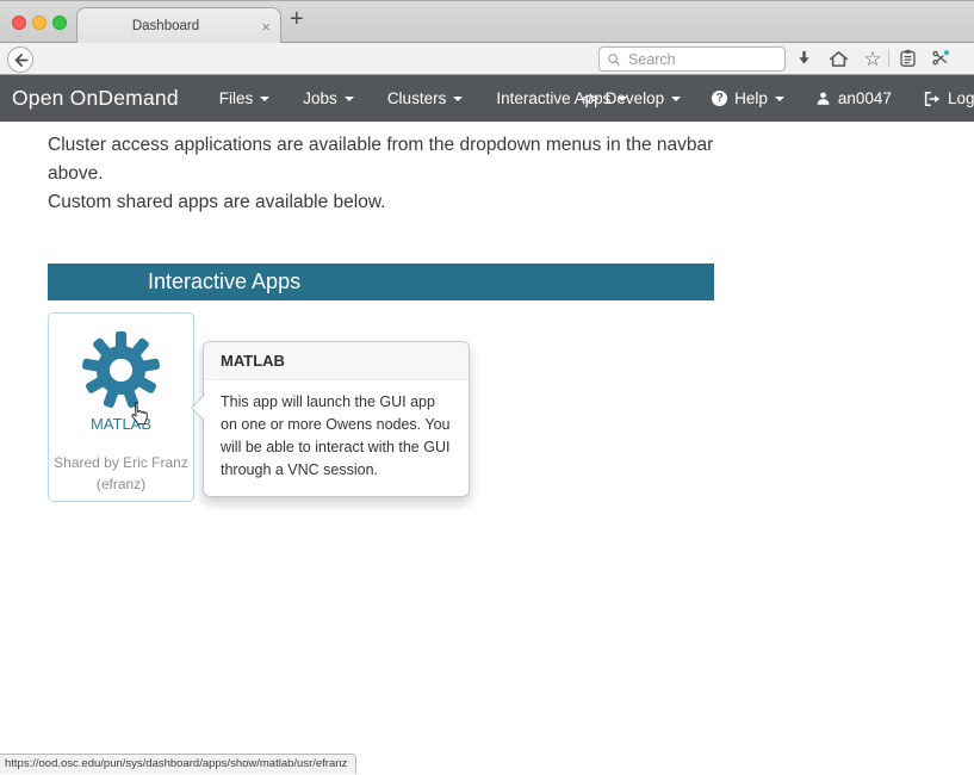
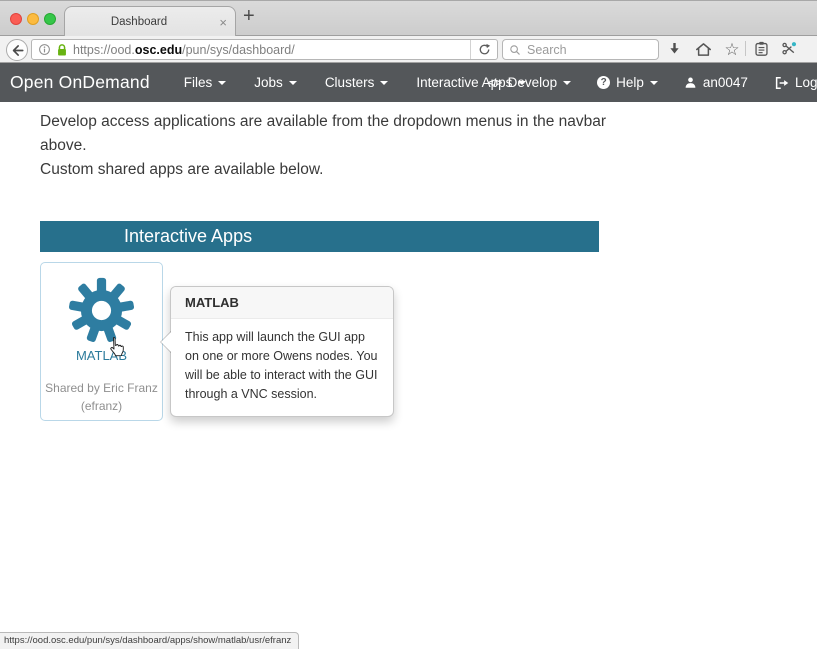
  Dashboard
  ×
  +
+ https://ood.osc.edu/pun/sys/dashboard/
  Search
  ☆
  Open OnDemand
  Files
  Jobs
  Clusters
  Interactive Apps
  </>
  Develop
  ?
  Help
  an0047
- Cluster access applications are available from the dropdown menus in the navbar above.
+ Develop access applications are available from the dropdown menus in the navbar above.
  Custom shared apps are available below.
  Interactive Apps
  MATLAB
  Shared by Eric Franz
  (efranz)
  MATLAB
  This app will launch the GUI app on one or more Owens nodes. You will be able to interact with the GUI through a VNC session.
  https://ood.osc.edu/pun/sys/dashboard/apps/show/matlab/usr/efranz
